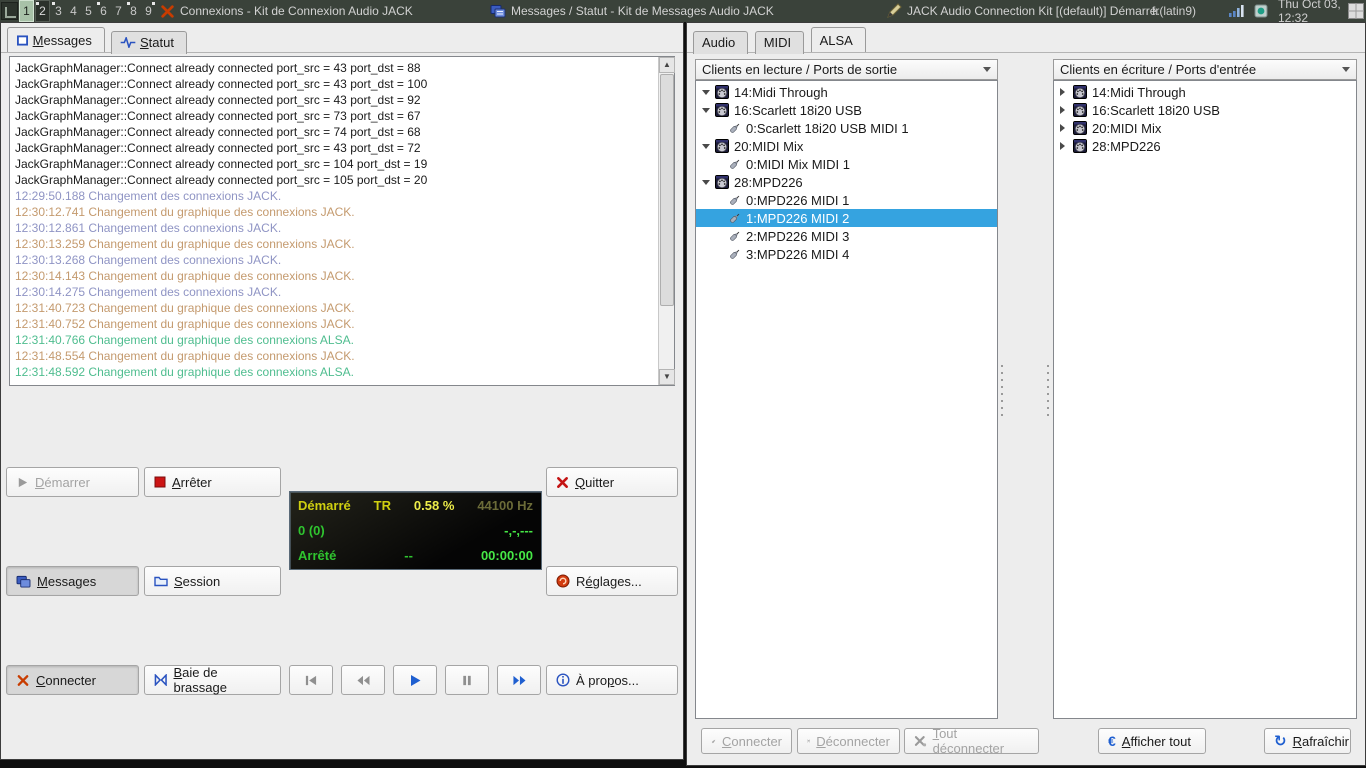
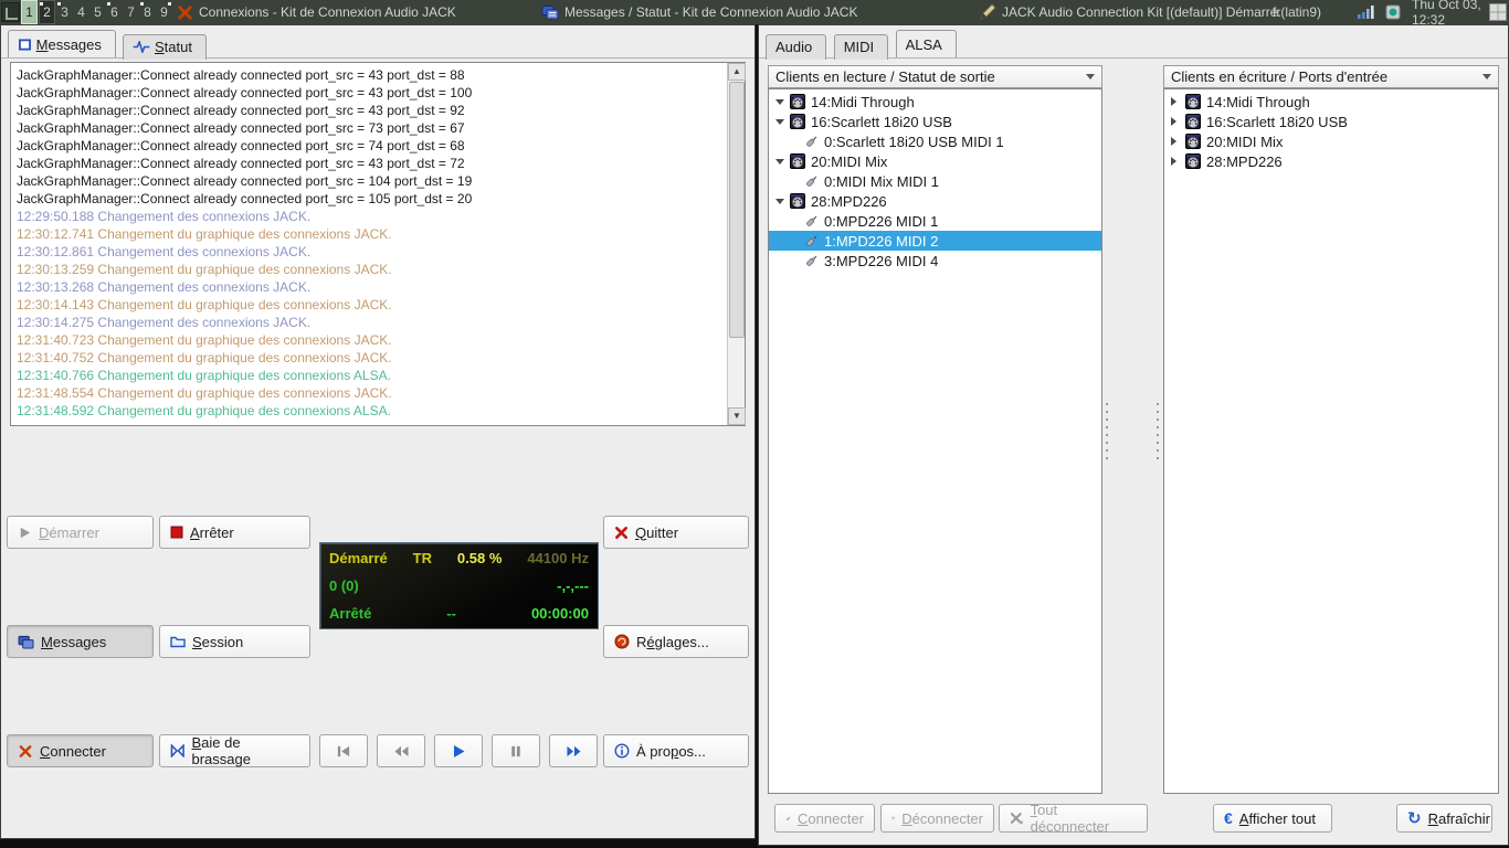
  1
  2
  3
  4
  5
  6
  7
  8
  9
  Connexions - Kit de Connexion Audio JACK
- Messages / Statut - Kit de Messages Audio JACK
+ Messages / Statut - Kit de Connexion Audio JACK
  JACK Audio Connection Kit [(default)] Démarré.
  fr(latin9)
  Thu Oct 03, 12:32
  Messages Statut
  JackGraphManager::Connect already connected port_src = 43 port_dst = 88
  JackGraphManager::Connect already connected port_src = 43 port_dst = 100
  JackGraphManager::Connect already connected port_src = 43 port_dst = 92
  JackGraphManager::Connect already connected port_src = 73 port_dst = 67
  JackGraphManager::Connect already connected port_src = 74 port_dst = 68
  JackGraphManager::Connect already connected port_src = 43 port_dst = 72
  JackGraphManager::Connect already connected port_src = 104 port_dst = 19
  JackGraphManager::Connect already connected port_src = 105 port_dst = 20
  12:29:50.188 Changement des connexions JACK.
  12:30:12.741 Changement du graphique des connexions JACK.
  12:30:12.861 Changement des connexions JACK.
  12:30:13.259 Changement du graphique des connexions JACK.
  12:30:13.268 Changement des connexions JACK.
  12:30:14.143 Changement du graphique des connexions JACK.
  12:30:14.275 Changement des connexions JACK.
  12:31:40.723 Changement du graphique des connexions JACK.
  12:31:40.752 Changement du graphique des connexions JACK.
  12:31:40.766 Changement du graphique des connexions ALSA.
  12:31:48.554 Changement du graphique des connexions JACK.
  12:31:48.592 Changement du graphique des connexions ALSA.
  ▲
  ▼
  Démarrer
  Arrêter
  Quitter
  Démarré
  TR
  0.58 %
  44100 Hz
  0 (0)
  -,-,---
  Arrêté
  --
  00:00:00
  Messages
  Session
  Réglages...
  Connecter
  Baie de brassage
  À propos...
  Audio MIDI ALSA
- Clients en lecture / Ports de sortie
+ Clients en lecture / Statut de sortie
  14:Midi Through
  16:Scarlett 18i20 USB
  0:Scarlett 18i20 USB MIDI 1
  20:MIDI Mix
  0:MIDI Mix MIDI 1
  28:MPD226
  0:MPD226 MIDI 1
  1:MPD226 MIDI 2
- 2:MPD226 MIDI 3
  3:MPD226 MIDI 4
  Clients en écriture / Ports d'entrée
  14:Midi Through
  16:Scarlett 18i20 USB
  20:MIDI Mix
  28:MPD226
  Connecter
  Déconnecter
  Tout déconnecter
  €
  Afficher tout
  ↻
  Rafraîchir
